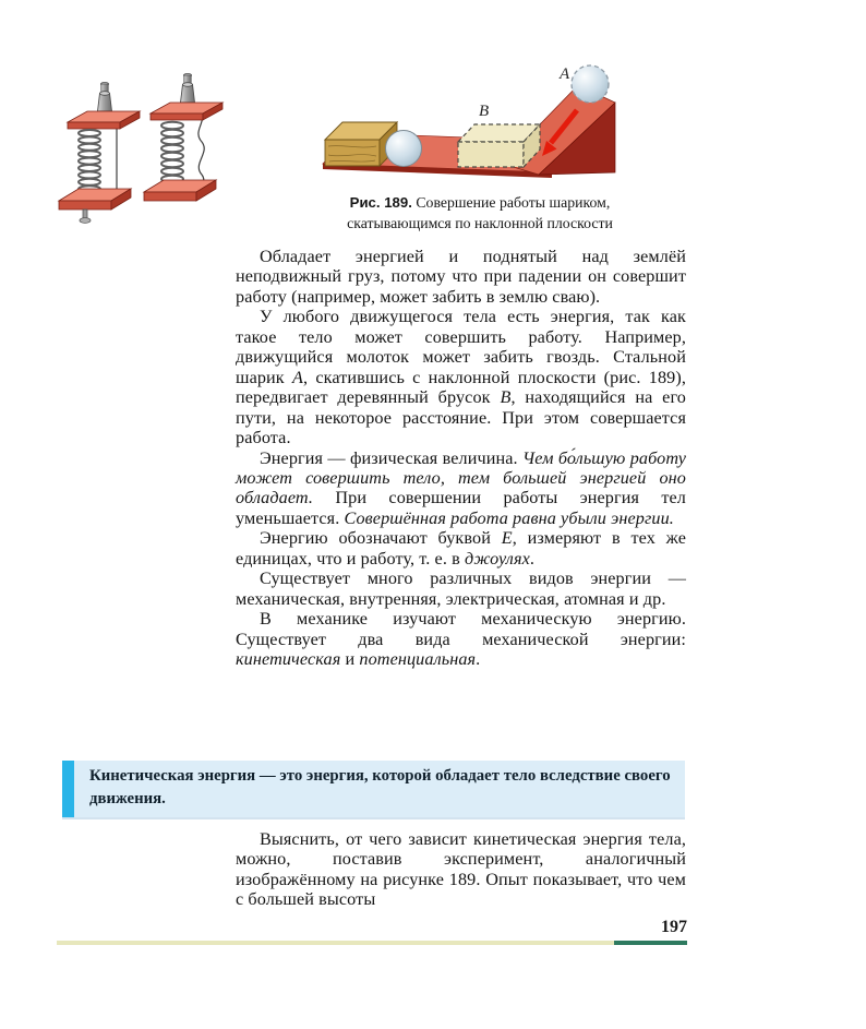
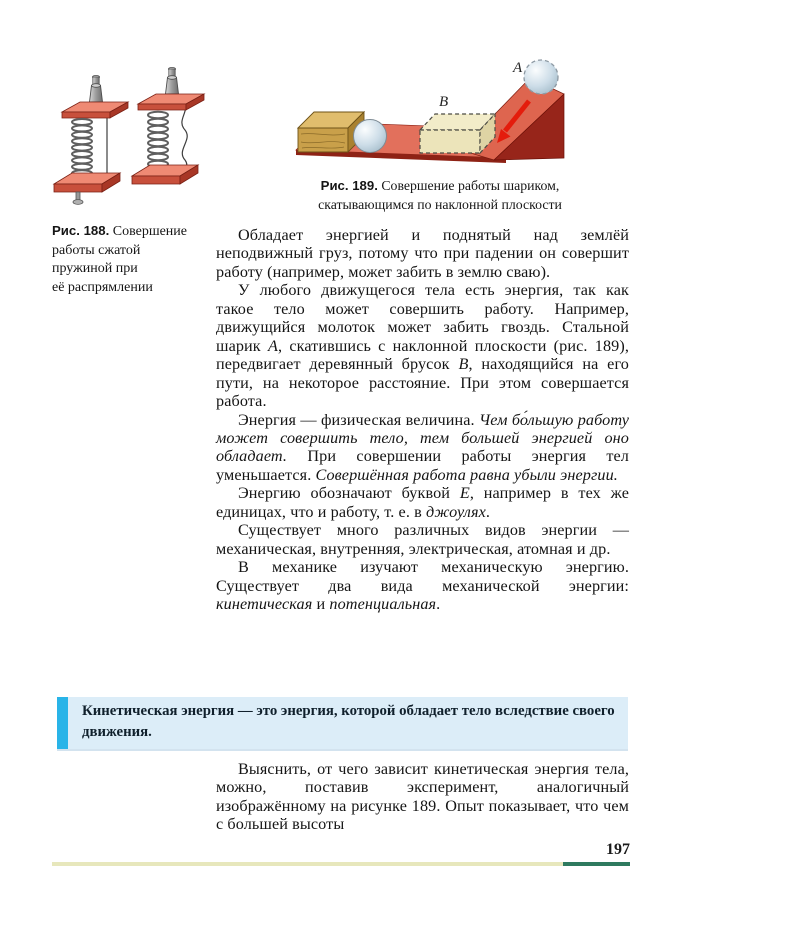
+ Рис. 188. Совершение
+ работы сжатой
+ пружиной при
+ её распрямлении
  А
  В
  Рис. 189. Совершение работы шариком,
  скатывающимся по наклонной плоскости
  Обладает энергией и поднятый над землёй неподвижный груз, потому что при падении он совершит работу (например, может забить в землю сваю).
  У любого движущегося тела есть энергия, так как такое тело может совершить работу. Например, движущийся молоток может забить гвоздь. Стальной шарик А, скатившись с наклонной плоскости (рис. 189), передвигает деревянный брусок В, находящийся на его пути, на некоторое расстояние. При этом совершается работа.
  Энергия — физическая величина. Чем бо́льшую работу может совершить тело, тем большей энергией оно обладает. При совершении работы энергия тел уменьшается. Совершённая работа равна убыли энергии.
- Энергию обозначают буквой Е, измеряют в тех же единицах, что и работу, т. е. в джоулях.
+ Энергию обозначают буквой Е, например в тех же единицах, что и работу, т. е. в джоулях.
  Существует много различных видов энергии — механическая, внутренняя, электрическая, атомная и др.
  В механике изучают механическую энергию. Существует два вида механической энергии: кинетическая и потенциальная.
  Кинетическая энергия — это энергия, которой обладает тело вследствие своего движения.
  Выяснить, от чего зависит кинетическая энергия тела, можно, поставив эксперимент, аналогичный изображённому на рисунке 189. Опыт показывает, что чем с большей высоты
  197
